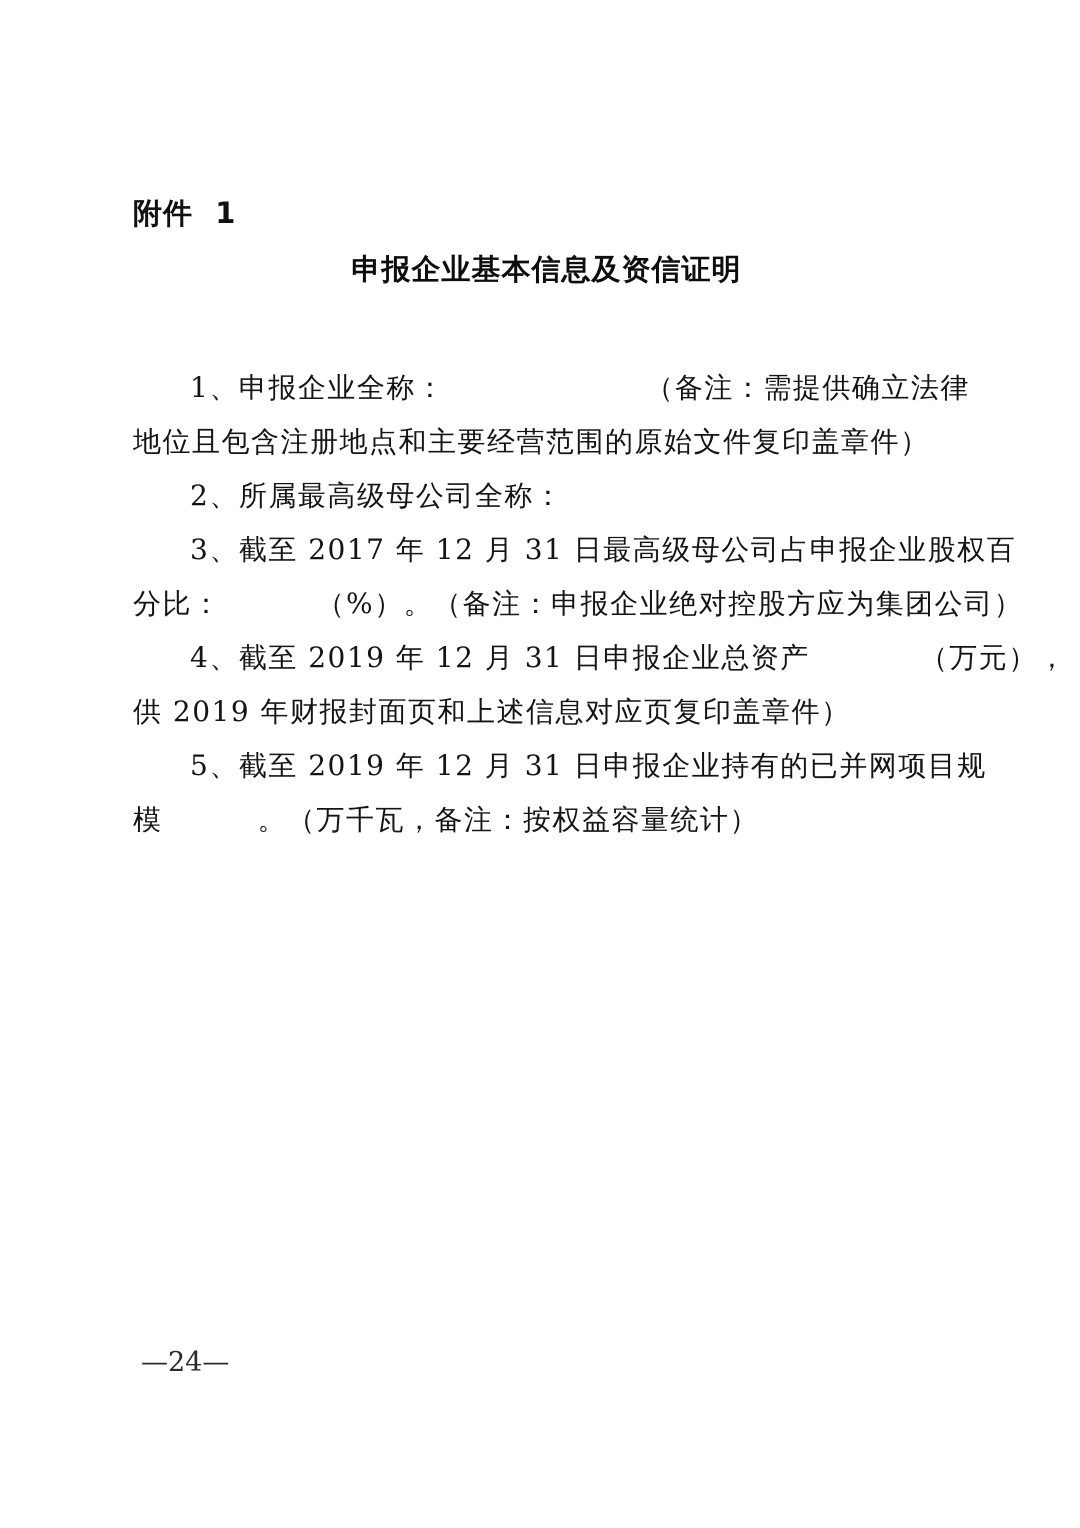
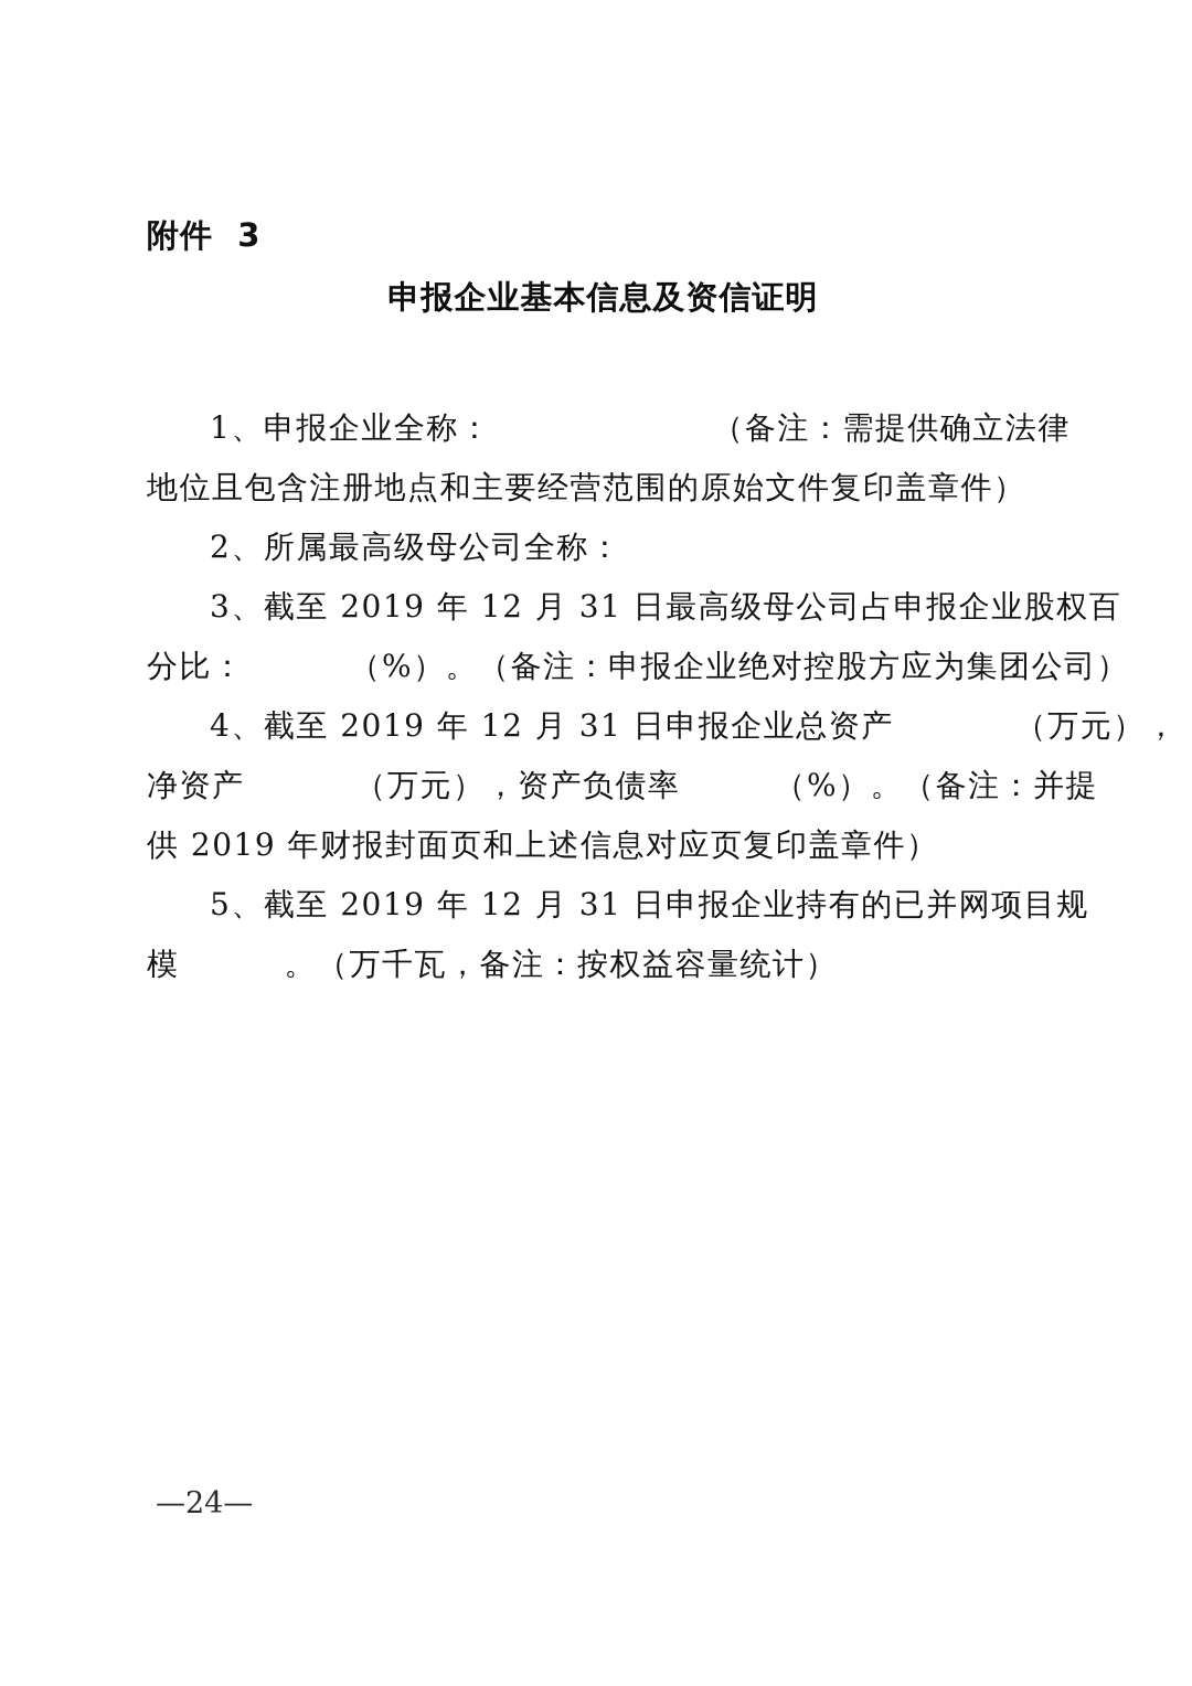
- 附件 1
+ 附件 3
  申报企业基本信息及资信证明
  1、申报企业全称： （备注：需提供确立法律
  地位且包含注册地点和主要经营范围的原始文件复印盖章件）
  2、所属最高级母公司全称：
- 3、截至 2017 年 12 月 31 日最高级母公司占申报企业股权百
+ 3、截至 2019 年 12 月 31 日最高级母公司占申报企业股权百
  分比： （%）。（备注：申报企业绝对控股方应为集团公司）
  4、截至 2019 年 12 月 31 日申报企业总资产 （万元），
+ 净资产 （万元），资产负债率 （%）。（备注：并提
  供 2019 年财报封面页和上述信息对应页复印盖章件）
  5、截至 2019 年 12 月 31 日申报企业持有的已并网项目规
  模 。（万千瓦，备注：按权益容量统计）
  —24—
